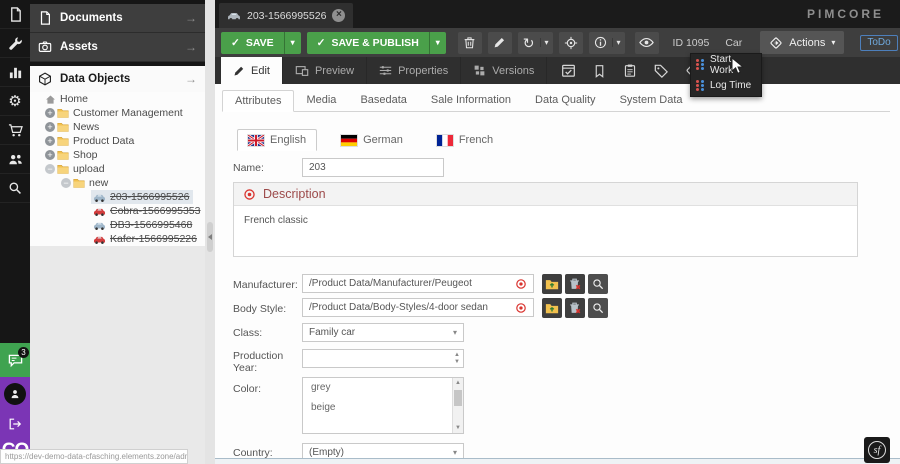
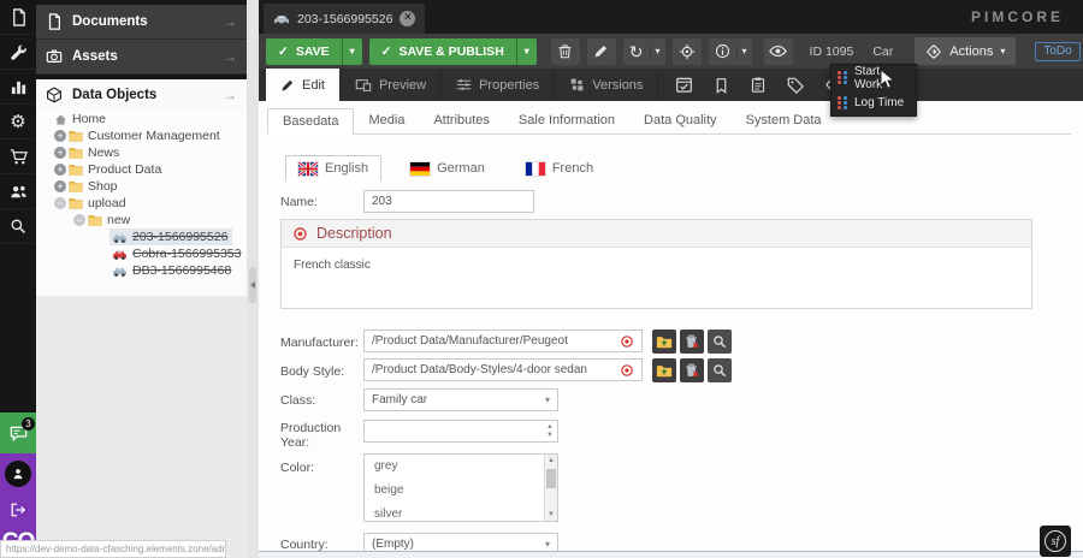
  ⚙
  3
  Documents
  →
  Assets
  →
  Data Objects
  →
  Home
  +
  Customer Management
  +
  News
  +
  Product Data
  +
  Shop
  −
  upload
  −
  new
  203-1566995526
  Cobra-1566995353
  DB3-1566995468
- Kafer-1566995226
  203-1566995526
  ×
  PIMCORE
  ✓
  SAVE
  ▾
  ✓
  SAVE & PUBLISH
  ▾
  ↻
  ▾
  ▾
  ID 1095
  Car
  Actions
  ▾
  ToDo
  Edit
  Preview
  Properties
  Versions
  Start Work
  Log Time
- Attributes
+ Basedata
  Media
- Basedata
+ Attributes
  Sale Information
  Data Quality
  System Data
  English
  German
  French
  Name:
  203
  Description
  French classic
  Manufacturer:
  /Product Data/Manufacturer/Peugeot
  Body Style:
  /Product Data/Body-Styles/4-door sedan
  Class:
  Family car
  ▾
  Production Year:
  Color:
  grey
  beige
+ silver
  Country:
  (Empty)
  ▾
  https://dev-demo-data-cfasching.elements.zone/adm
  sf
